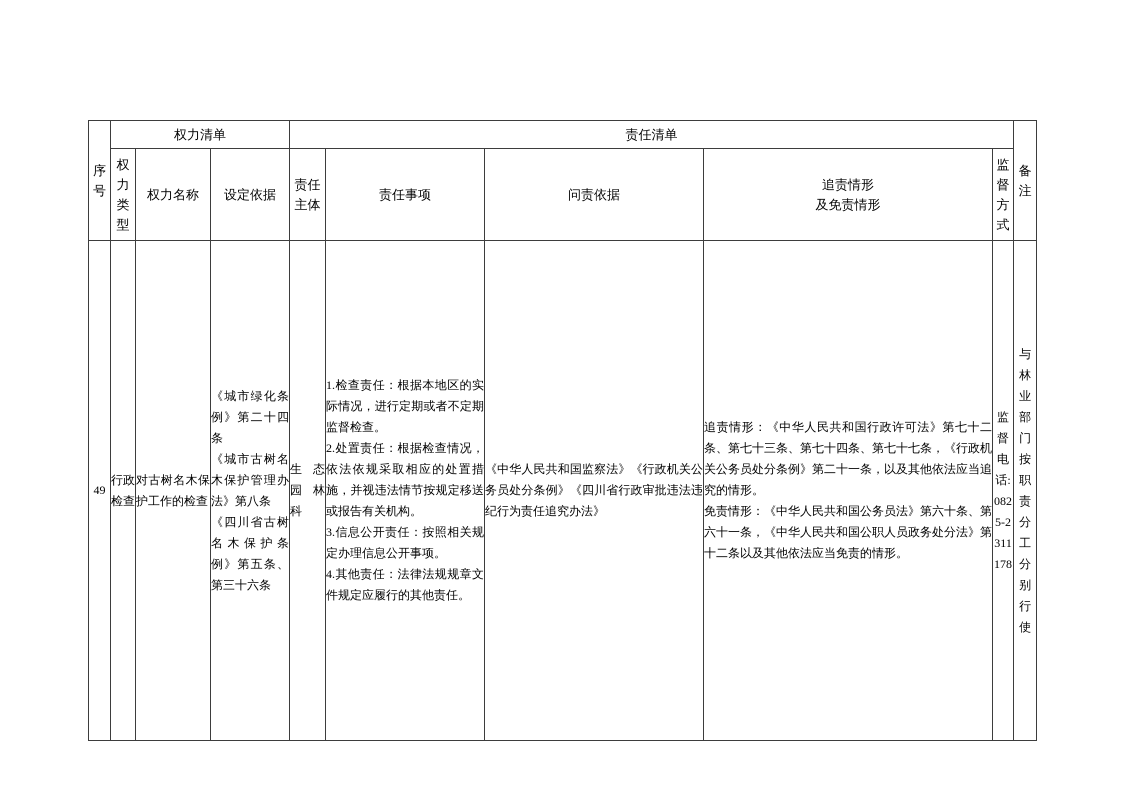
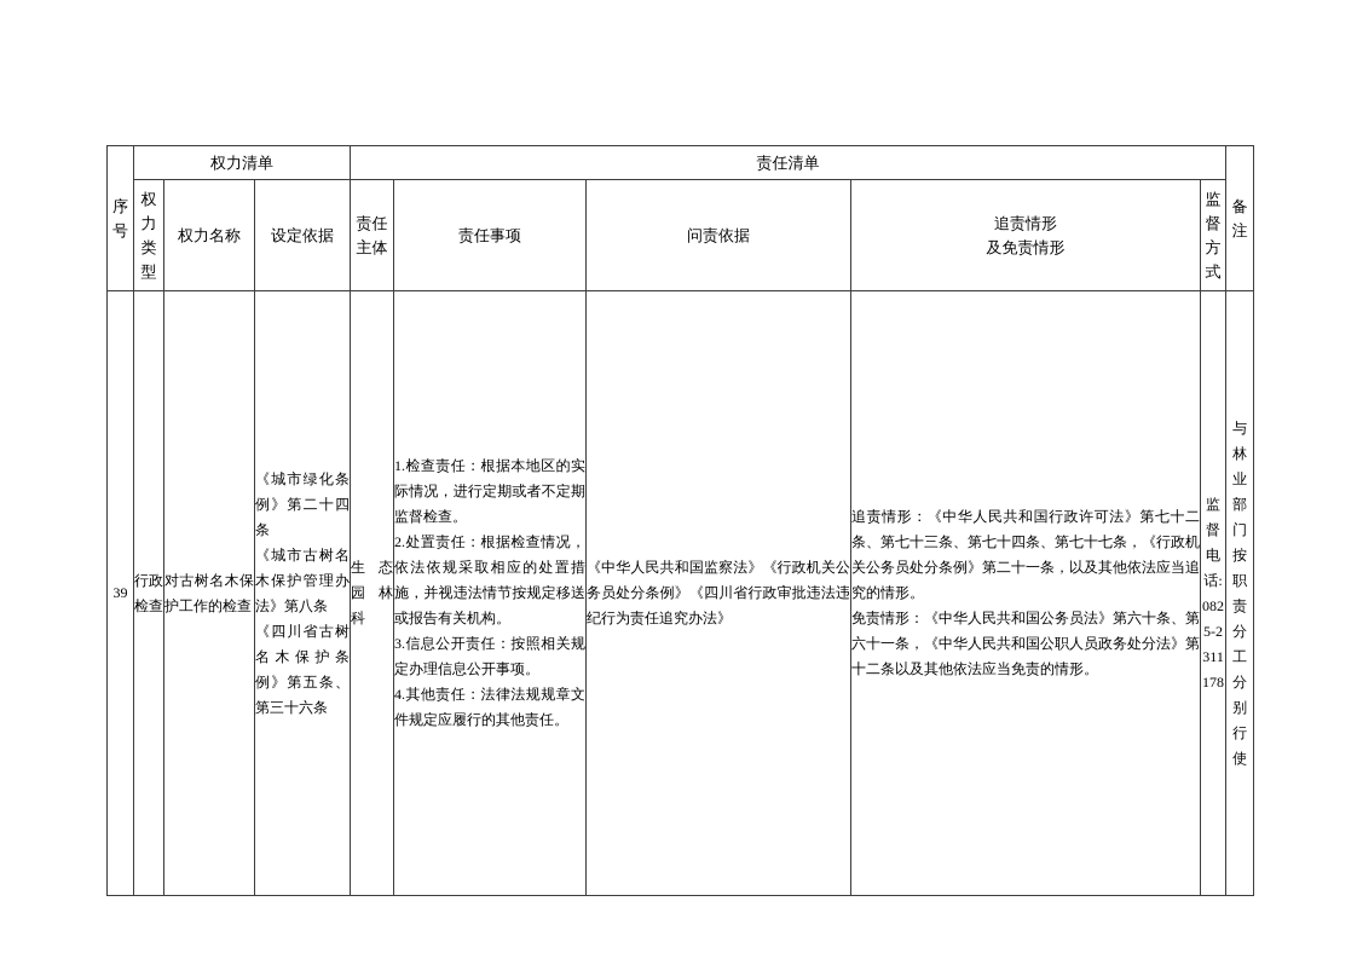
  序号	权力清单	责任清单	备注
  权力类型	权力名称	设定依据	责任主体	责任事项	问责依据	追责情形 及免责情形	监督方式
- 49	行政检查	对古树名木保护工作的检查	《城市绿化条例》第二十四条 《城市古树名木保护管理办法》第八条 《四川省古树名木保护条例》第五条、第三十六条	生态园林科	1.检查责任：根据本地区的实际情况，进行定期或者不定期监督检查。 2.处置责任：根据检查情况，依法依规采取相应的处置措施，并视违法情节按规定移送或报告有关机构。 3.信息公开责任：按照相关规定办理信息公开事项。 4.其他责任：法律法规规章文件规定应履行的其他责任。	《中华人民共和国监察法》《行政机关公务员处分条例》《四川省行政审批违法违纪行为责任追究办法》	追责情形：《中华人民共和国行政许可法》第七十二条、第七十三条、第七十四条、第七十七条，《行政机关公务员处分条例》第二十一条，以及其他依法应当追究的情形。 免责情形：《中华人民共和国公务员法》第六十条、第六十一条，《中华人民共和国公职人员政务处分法》第十二条以及其他依法应当免责的情形。	监督电话:0825-2311178	与林业部门按职责分工分别行使
+ 39	行政检查	对古树名木保护工作的检查	《城市绿化条例》第二十四条 《城市古树名木保护管理办法》第八条 《四川省古树名木保护条例》第五条、第三十六条	生态园林科	1.检查责任：根据本地区的实际情况，进行定期或者不定期监督检查。 2.处置责任：根据检查情况，依法依规采取相应的处置措施，并视违法情节按规定移送或报告有关机构。 3.信息公开责任：按照相关规定办理信息公开事项。 4.其他责任：法律法规规章文件规定应履行的其他责任。	《中华人民共和国监察法》《行政机关公务员处分条例》《四川省行政审批违法违纪行为责任追究办法》	追责情形：《中华人民共和国行政许可法》第七十二条、第七十三条、第七十四条、第七十七条，《行政机关公务员处分条例》第二十一条，以及其他依法应当追究的情形。 免责情形：《中华人民共和国公务员法》第六十条、第六十一条，《中华人民共和国公职人员政务处分法》第十二条以及其他依法应当免责的情形。	监督电话:0825-2311178	与林业部门按职责分工分别行使
